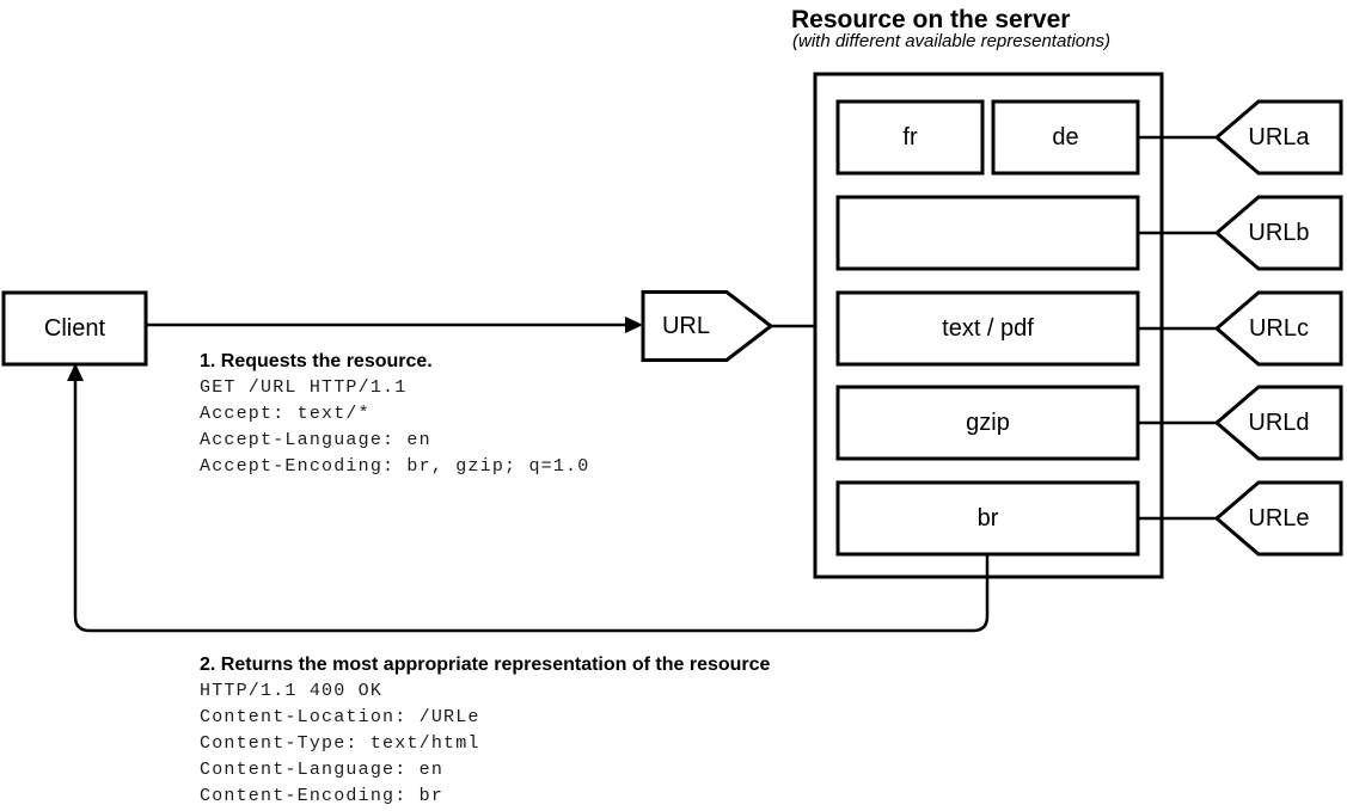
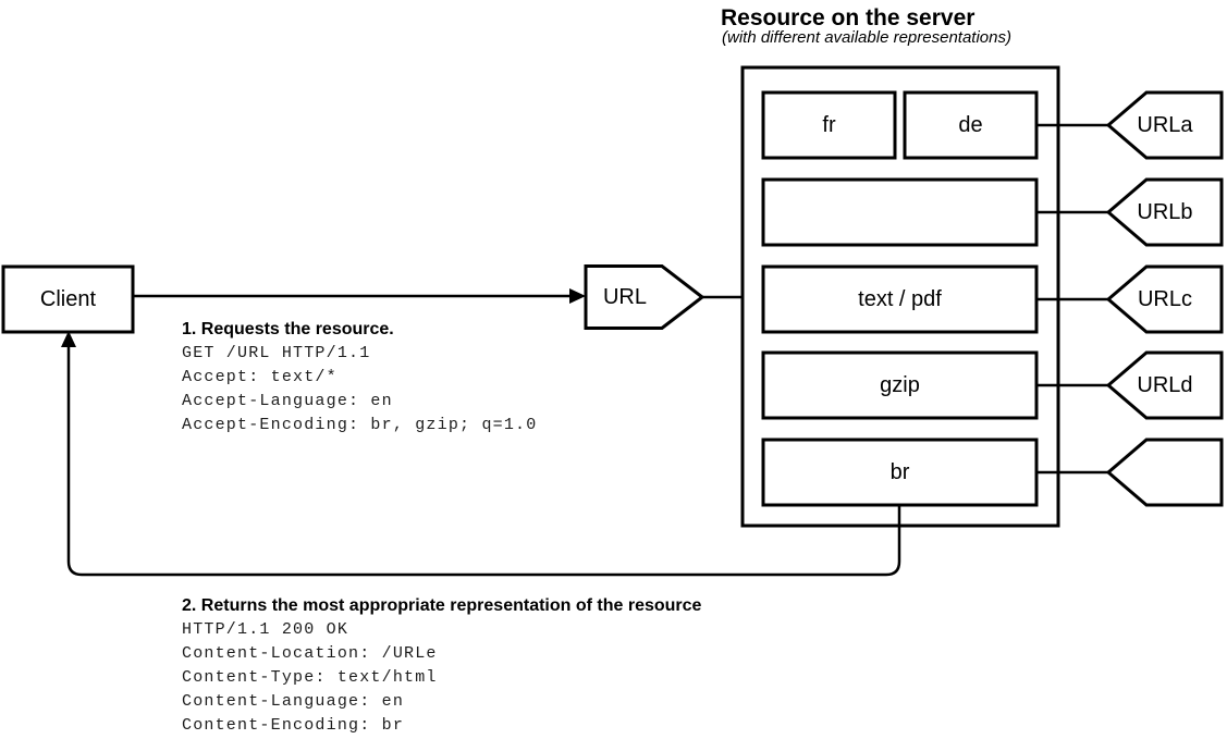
  Resource on the server
  (with different available representations)
  Client
  URL
  fr
  de
  text / pdf
  gzip
  br
  URLa
  URLb
  URLc
  URLd
- URLe
  1. Requests the resource.
  GET /URL HTTP/1.1
  Accept: text/*
  Accept-Language: en
  Accept-Encoding: br, gzip; q=1.0
  2. Returns the most appropriate representation of the resource
- HTTP/1.1 400 OK
+ HTTP/1.1 200 OK
  Content-Location: /URLe
  Content-Type: text/html
  Content-Language: en
  Content-Encoding: br
